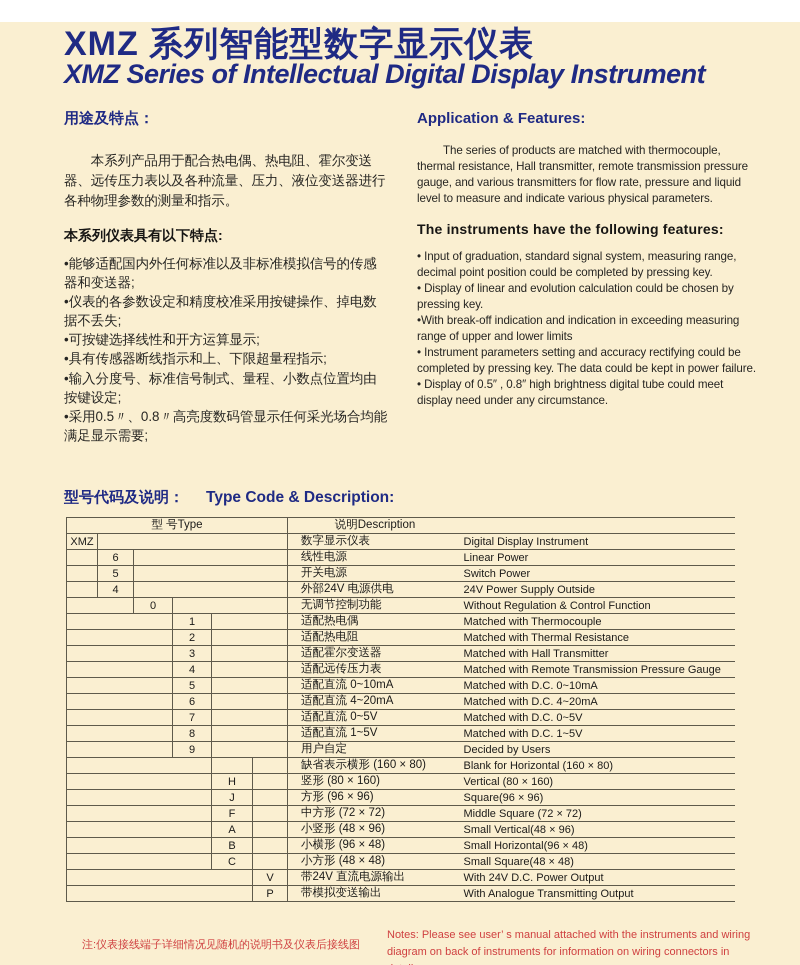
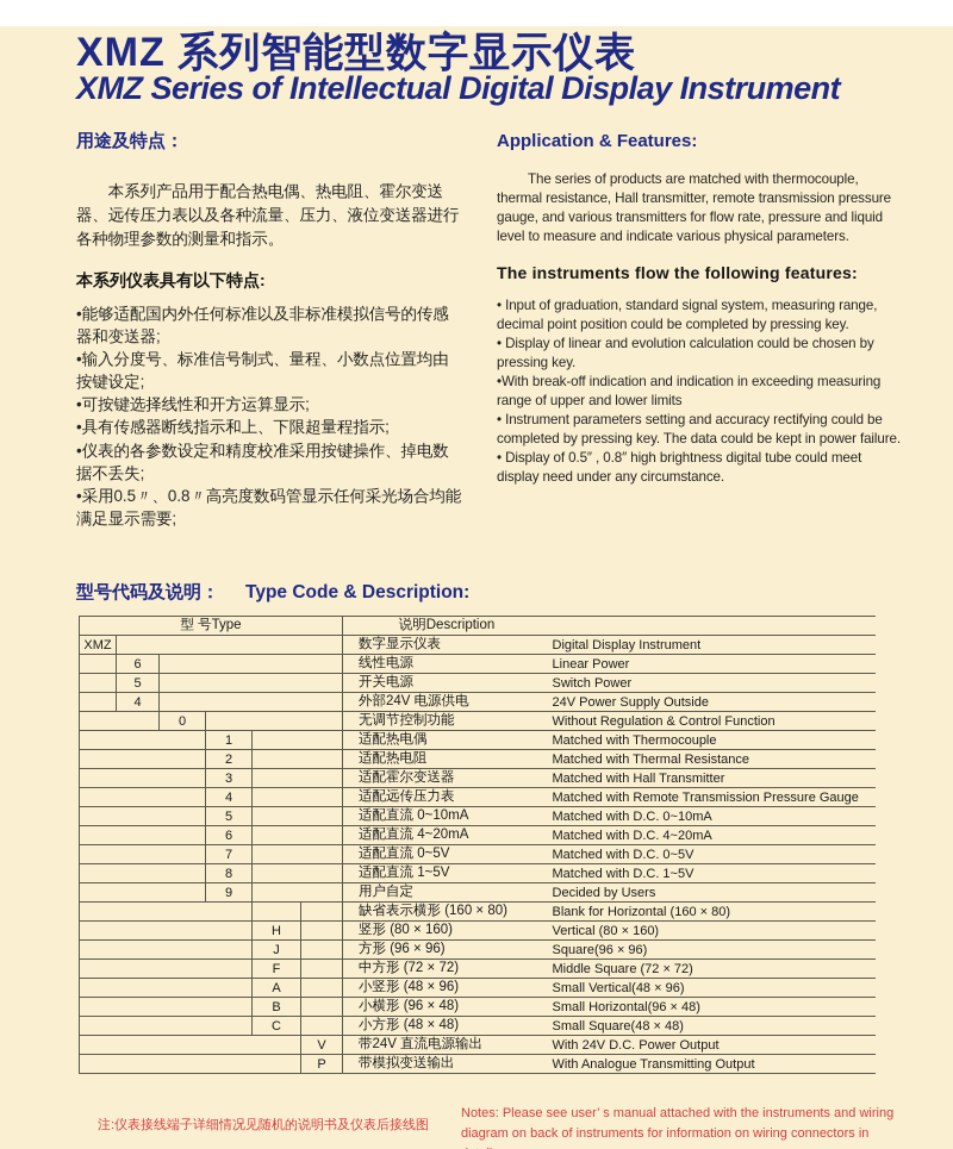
  XMZ 系列智能型数字显示仪表
  XMZ Series of Intellectual Digital Display Instrument
  用途及特点：
  本系列产品用于配合热电偶、热电阻、霍尔变送器、远传压力表以及各种流量、压力、液位变送器进行各种物理参数的测量和指示。
  本系列仪表具有以下特点:
  •能够适配国内外任何标准以及非标准模拟信号的传感器和变送器;
- •仪表的各参数设定和精度校准采用按键操作、掉电数据不丢失;
+ •输入分度号、标准信号制式、量程、小数点位置均由按键设定;
  •可按键选择线性和开方运算显示;
  •具有传感器断线指示和上、下限超量程指示;
- •输入分度号、标准信号制式、量程、小数点位置均由按键设定;
+ •仪表的各参数设定和精度校准采用按键操作、掉电数据不丢失;
  •采用0.5〃、0.8〃高亮度数码管显示任何采光场合均能满足显示需要;
  Application & Features:
  The series of products are matched with thermocouple, thermal resistance, Hall transmitter, remote transmission pressure gauge, and various transmitters for flow rate, pressure and liquid level to measure and indicate various physical parameters.
- The instruments have the following features:
+ The instruments flow the following features:
  • Input of graduation, standard signal system, measuring range, decimal point position could be completed by pressing key.
  • Display of linear and evolution calculation could be chosen by pressing key.
  •With break-off indication and indication in exceeding measuring range of upper and lower limits
  • Instrument parameters setting and accuracy rectifying could be completed by pressing key. The data could be kept in power failure.
  • Display of 0.5″ , 0.8″ high brightness digital tube could meet display need under any circumstance.
  型号代码及说明： Type Code & Description:
  型 号Type	说明Description
  XMZ						数字显示仪表	Digital Display Instrument
  	6					线性电源	Linear Power
  	5					开关电源	Switch Power
  	4					外部24V 电源供电	24V Power Supply Outside
  		0				无调节控制功能	Without Regulation & Control Function
  			1			适配热电偶	Matched with Thermocouple
  			2			适配热电阻	Matched with Thermal Resistance
  			3			适配霍尔变送器	Matched with Hall Transmitter
  			4			适配远传压力表	Matched with Remote Transmission Pressure Gauge
  			5			适配直流 0~10mA	Matched with D.C. 0~10mA
  			6			适配直流 4~20mA	Matched with D.C. 4~20mA
  			7			适配直流 0~5V	Matched with D.C. 0~5V
  			8			适配直流 1~5V	Matched with D.C. 1~5V
  			9			用户自定	Decided by Users
  						缺省表示横形 (160 × 80)	Blank for Horizontal (160 × 80)
  				H		竖形 (80 × 160)	Vertical (80 × 160)
  				J		方形 (96 × 96)	Square(96 × 96)
  				F		中方形 (72 × 72)	Middle Square (72 × 72)
  				A		小竖形 (48 × 96)	Small Vertical(48 × 96)
  				B		小横形 (96 × 48)	Small Horizontal(96 × 48)
  				C		小方形 (48 × 48)	Small Square(48 × 48)
  					V	带24V 直流电源输出	With 24V D.C. Power Output
  					P	带模拟变送输出	With Analogue Transmitting Output
  注:仪表接线端子详细情况见随机的说明书及仪表后接线图
  Notes: Please see user’ s manual attached with the instruments and wiring diagram on back of instruments for information on wiring connectors in
